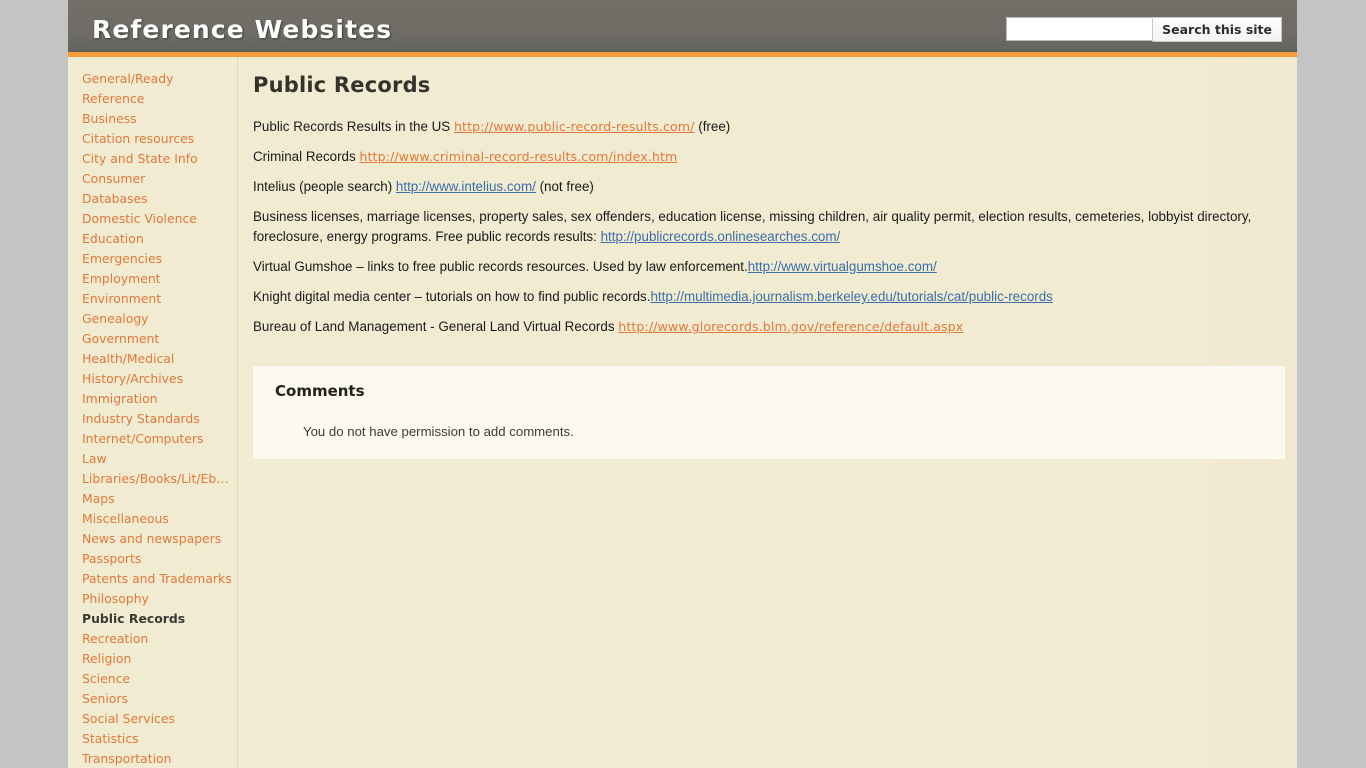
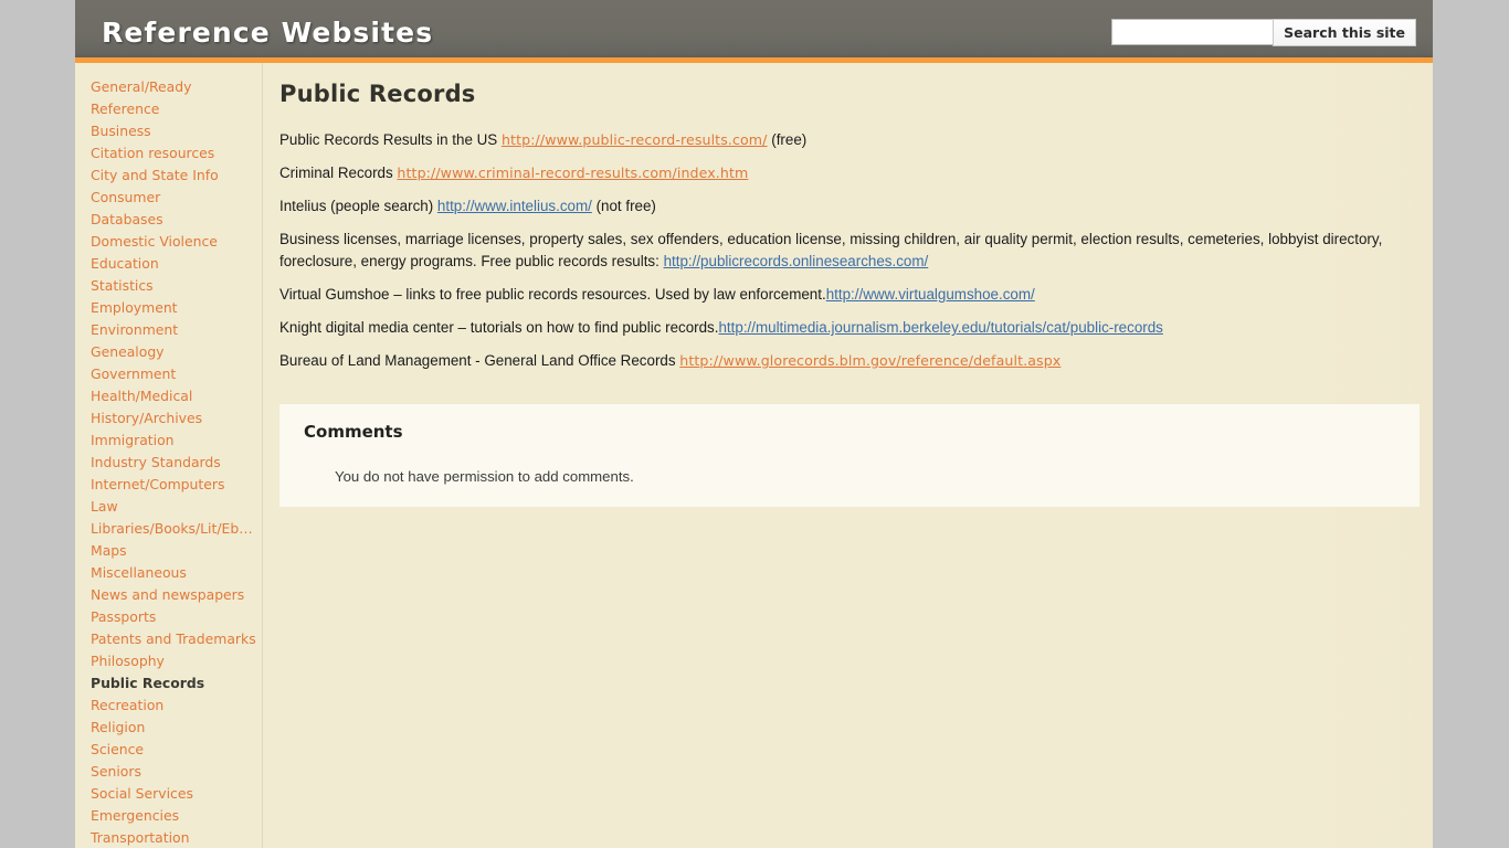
  Reference Websites
  Search this site
  General/Ready Reference
  Business
  Citation resources
  City and State Info
  Consumer
  Databases
  Domestic Violence
  Education
- Emergencies
+ Statistics
  Employment
  Environment
  Genealogy
  Government
  Health/Medical
  History/Archives
  Immigration
  Industry Standards
  Internet/Computers
  Law
  Libraries/Books/Lit/Eb…
  Maps
  Miscellaneous
  News and newspapers
  Passports
  Patents and Trademarks
  Philosophy
  Public Records
  Recreation
  Religion
  Science
  Seniors
  Social Services
- Statistics
+ Emergencies
  Transportation
  Public Records
  Public Records Results in the US http://www.public-record-results.com/ (free)
  Criminal Records http://www.criminal-record-results.com/index.htm
  Intelius (people search) http://www.intelius.com/ (not free)
  Business licenses, marriage licenses, property sales, sex offenders, education license, missing children, air quality permit, election results, cemeteries, lobbyist directory, foreclosure, energy programs. Free public records results: http://publicrecords.onlinesearches.com/
  Virtual Gumshoe – links to free public records resources. Used by law enforcement.http://www.virtualgumshoe.com/
  Knight digital media center – tutorials on how to find public records.http://multimedia.journalism.berkeley.edu/tutorials/cat/public-records
- Bureau of Land Management - General Land Virtual Records http://www.glorecords.blm.gov/reference/default.aspx
+ Bureau of Land Management - General Land Office Records http://www.glorecords.blm.gov/reference/default.aspx
  Comments
  You do not have permission to add comments.
